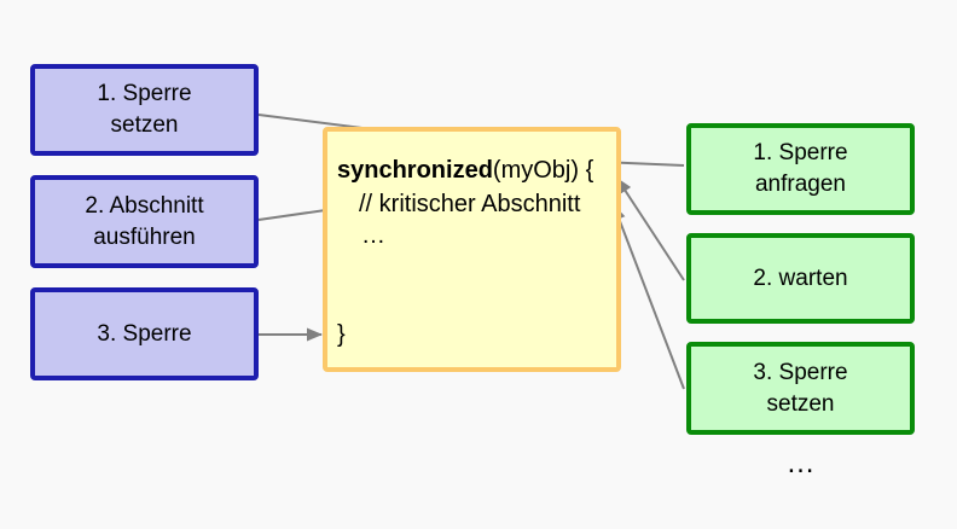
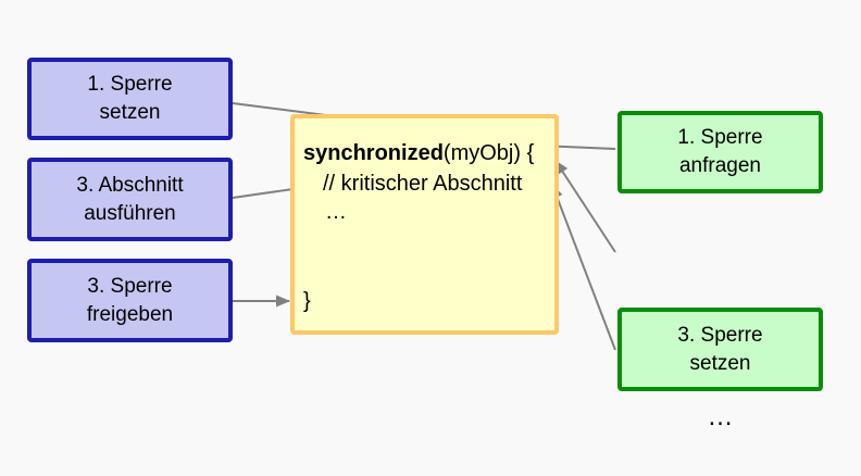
  1. Sperre
  setzen
- 2. Abschnitt
+ 3. Abschnitt
  ausführen
  3. Sperre
+ freigeben
  synchronized(myObj) {
  // kritischer Abschnitt
  …
  }
  1. Sperre
  anfragen
- 2. warten
  3. Sperre
  setzen
  …
